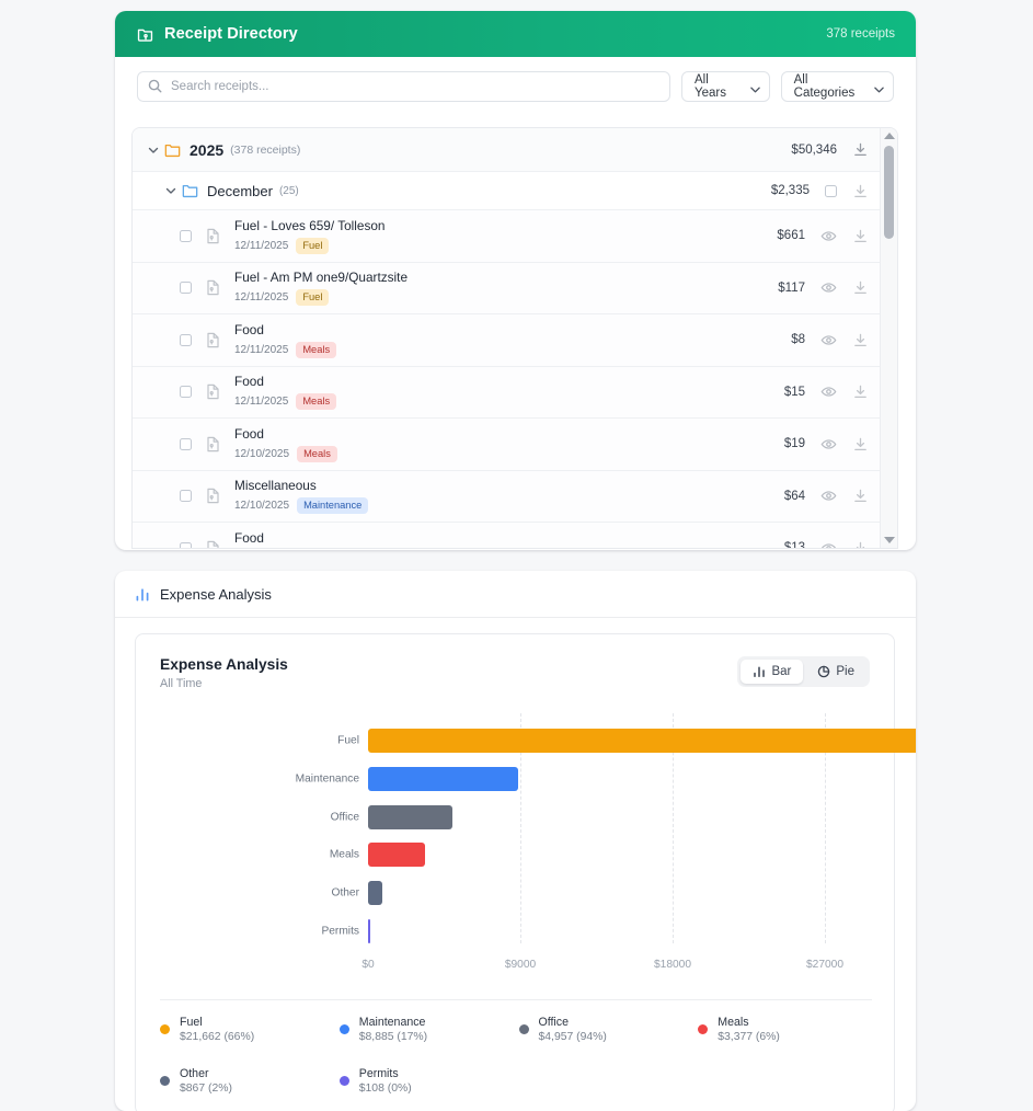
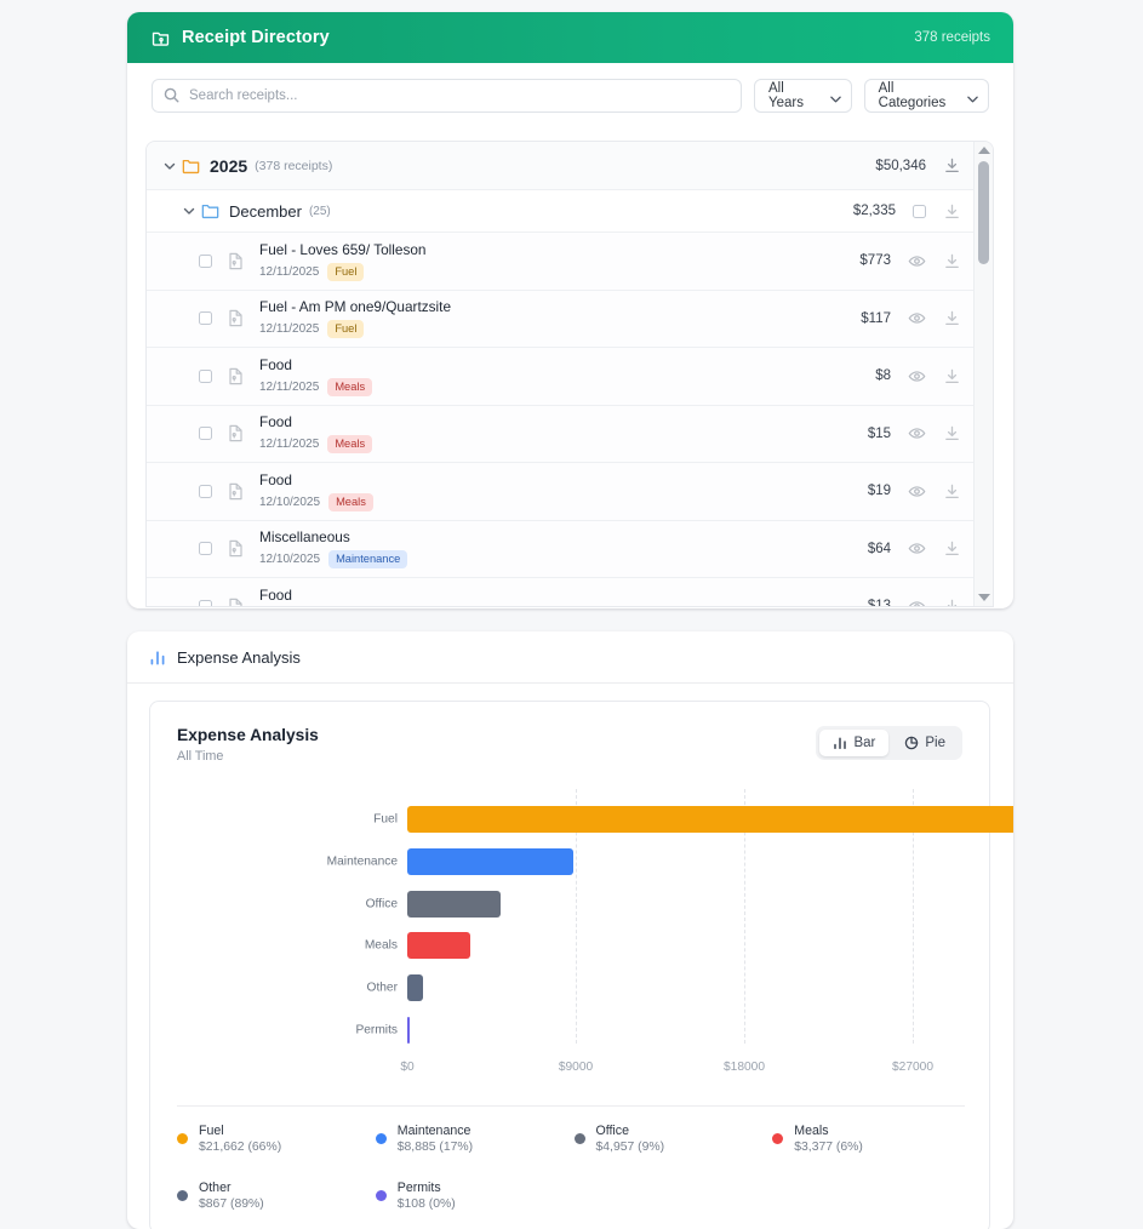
  Receipt Directory
  378 receipts
  Search receipts...
  All Years
  All Categories
  2025
  (378 receipts)
  $50,346
  December
  (25)
  $2,335
  Fuel - Loves 659/ Tolleson
  12/11/2025
  Fuel
- $661
+ $773
  Fuel - Am PM one9/Quartzsite
  12/11/2025
  Fuel
  $117
  Food
  12/11/2025
  Meals
  $8
  Food
  12/11/2025
  Meals
  $15
  Food
  12/10/2025
  Meals
  $19
  Miscellaneous
  12/10/2025
  Maintenance
  $64
  Food
  Expense Analysis
  Expense Analysis
  All Time
  Bar
  Pie
  Fuel
  Maintenance
  Office
  Meals
  Other
  Permits
  $0
  $9000
  $18000
  $27000
  Fuel
  $21,662 (66%)
  Maintenance
  $8,885 (17%)
  Office
- $4,957 (94%)
+ $4,957 (9%)
  Meals
  $3,377 (6%)
  Other
- $867 (2%)
+ $867 (89%)
  Permits
  $108 (0%)
